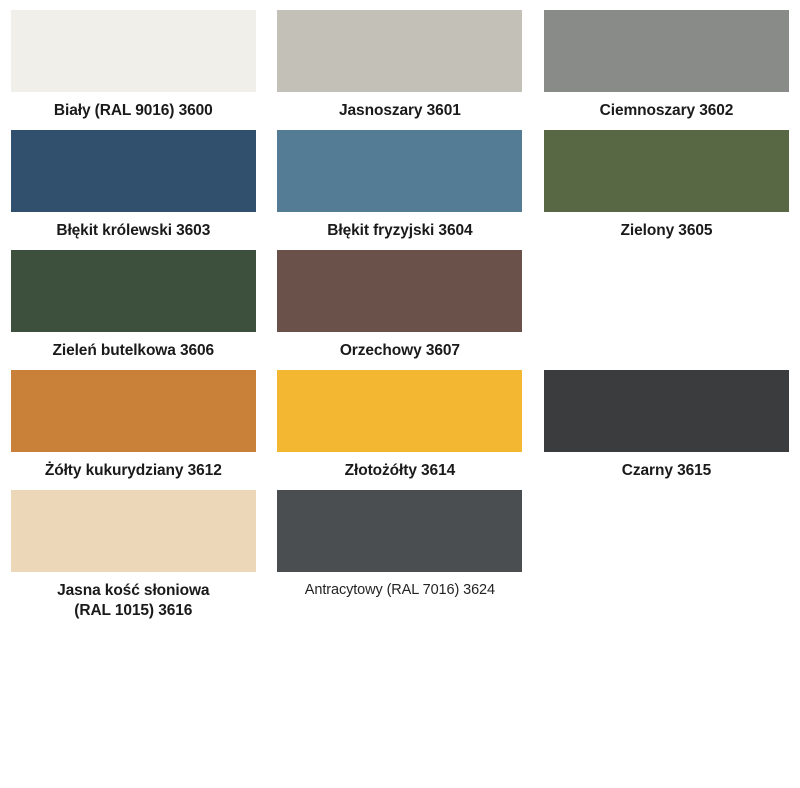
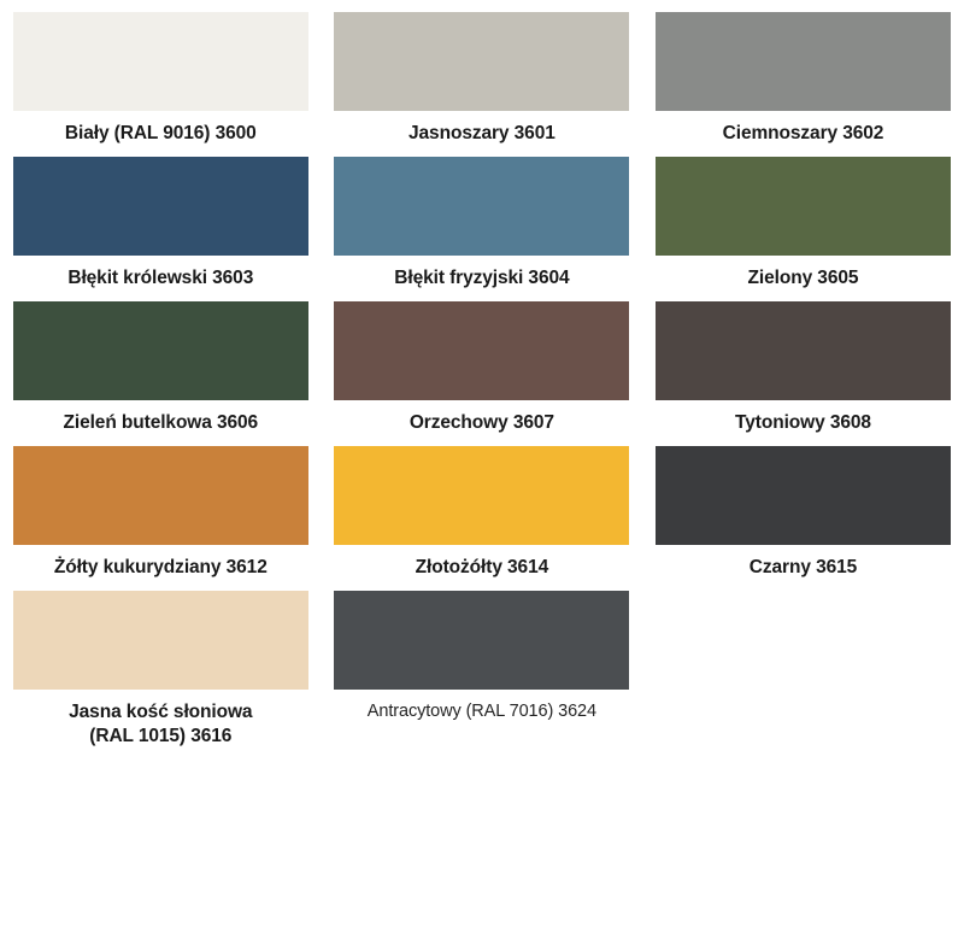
  Biały (RAL 9016) 3600
  Jasnoszary 3601
  Ciemnoszary 3602
  Błękit królewski 3603
  Błękit fryzyjski 3604
  Zielony 3605
  Zieleń butelkowa 3606
  Orzechowy 3607
+ Tytoniowy 3608
  Żółty kukurydziany 3612
  Złotożółty 3614
  Czarny 3615
  Jasna kość słoniowa
  (RAL 1015) 3616
  Antracytowy (RAL 7016) 3624
